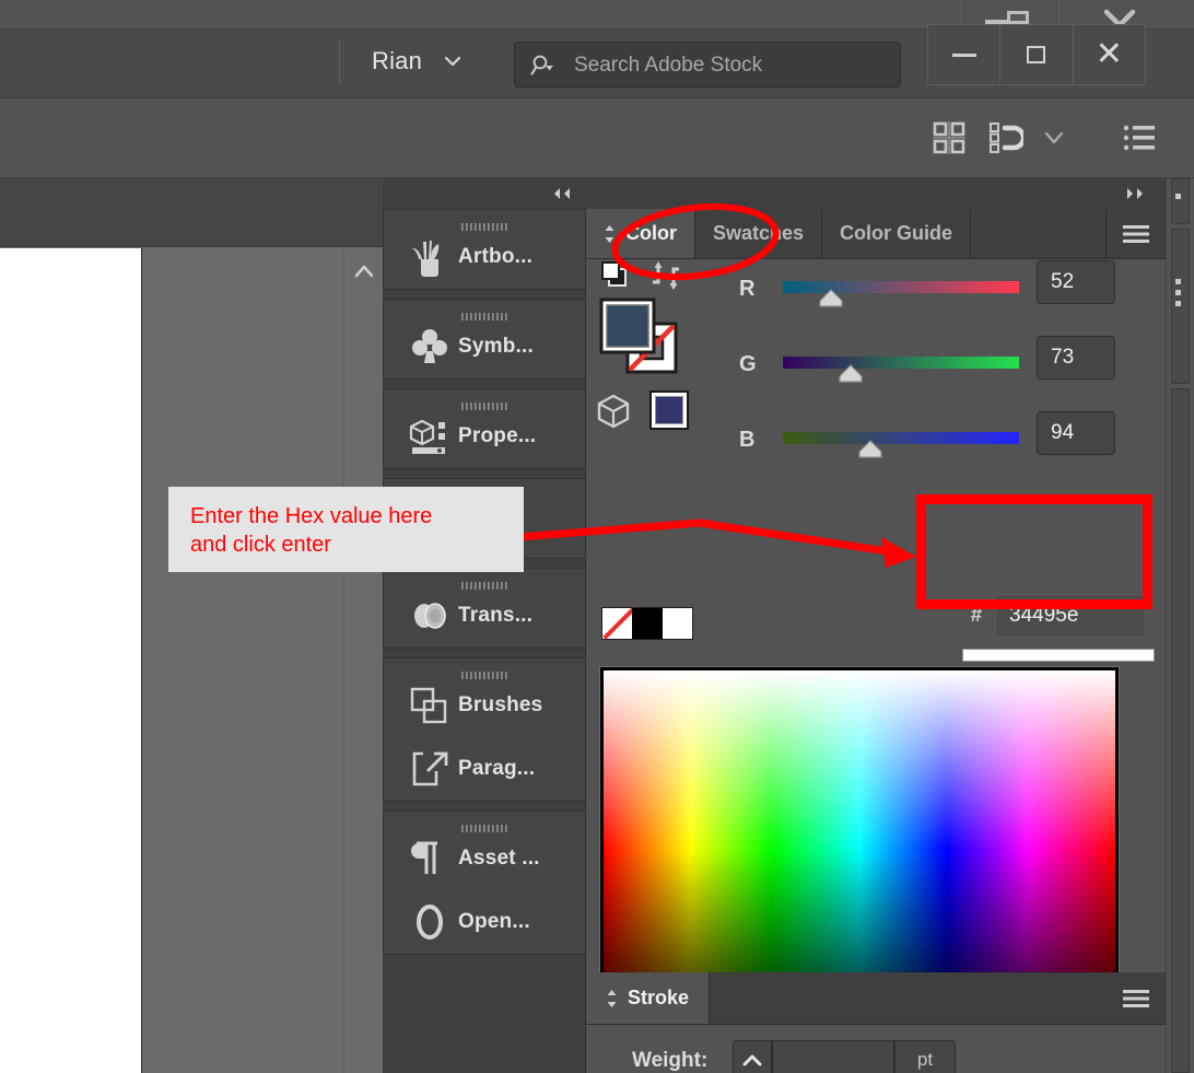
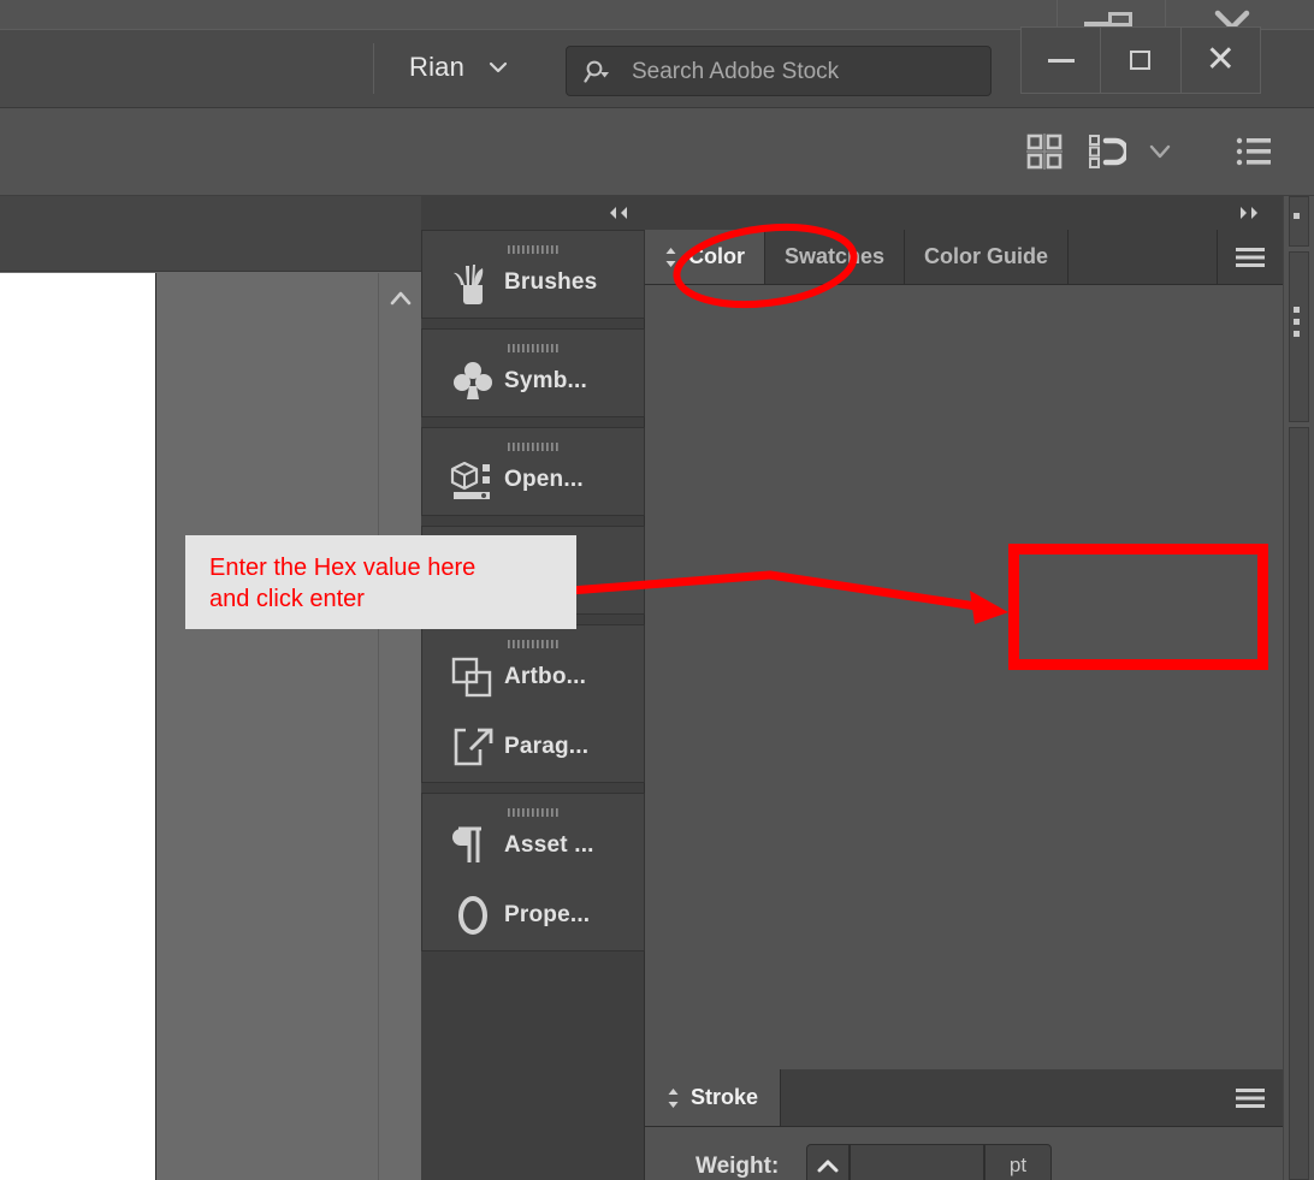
  Rian
  Search Adobe Stock
  ✕
- Artbo...
+ Brushes
  Symb...
- Prope...
+ Open...
- Trans...
- Brushes
+ Artbo...
  Parag...
  Asset ...
- Open...
+ Prope...
  Color
  Swatces
  Color Guide
- R
- 52
- G
- 73
- B
- 94
- #
- 34495e
  Stroke
  Weight:
  pt
  Enter the Hex value here
  and click enter
